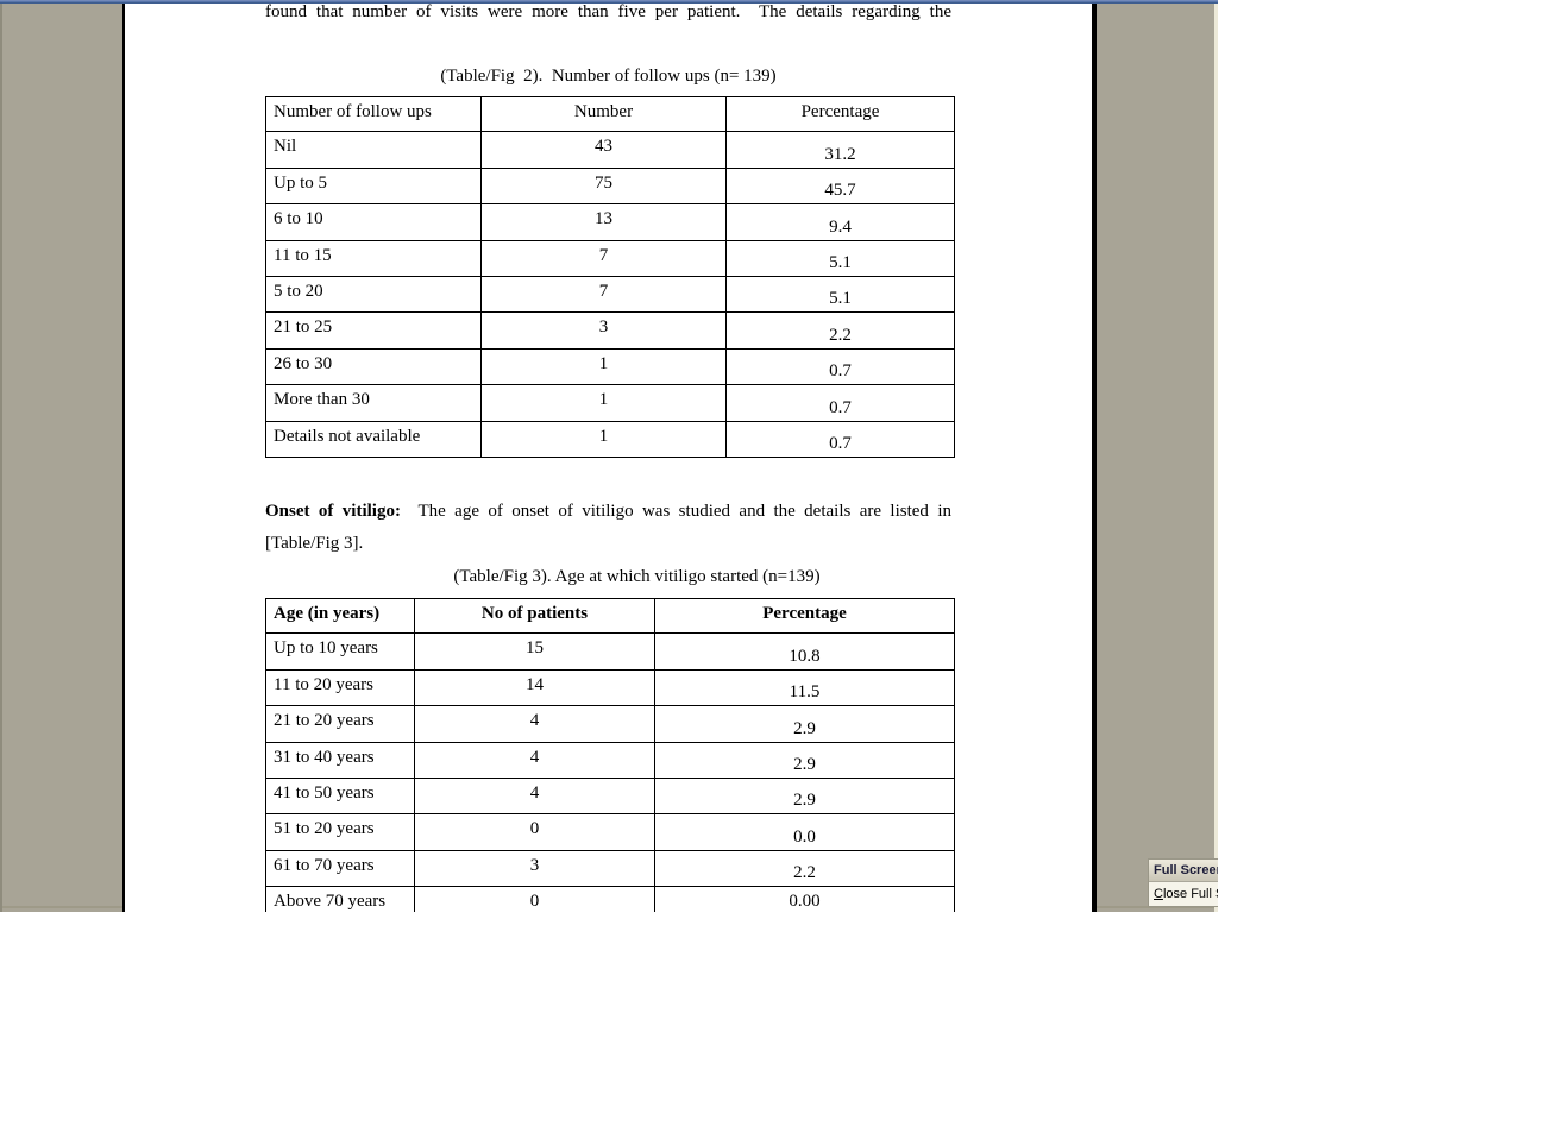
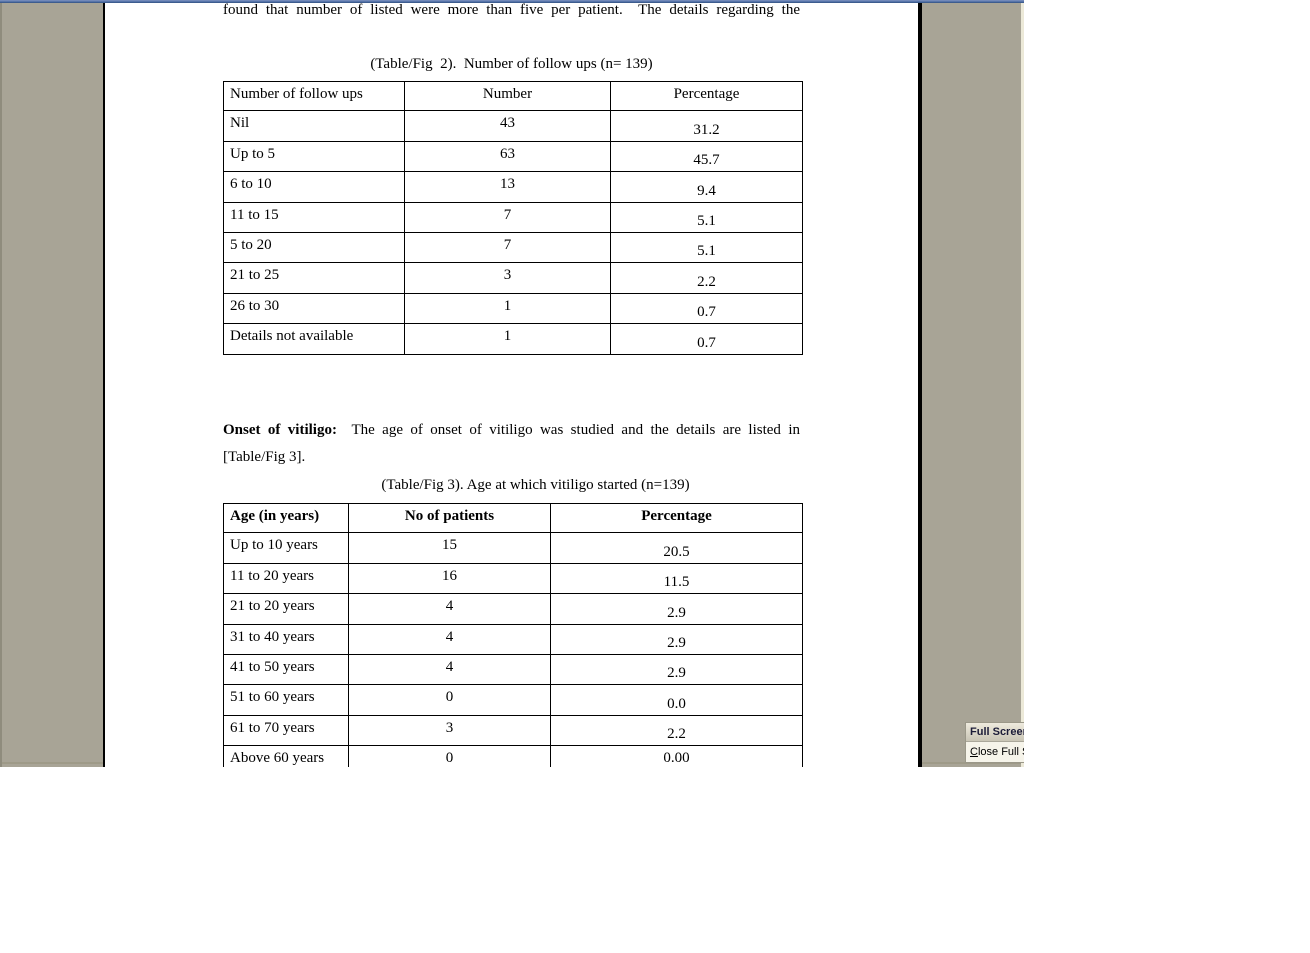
- found that number of visits were more than five per patient. The details regarding the
+ found that number of listed were more than five per patient. The details regarding the
  (Table/Fig 2). Number of follow ups (n= 139)
  Number of follow ups	Number	Percentage
  Nil	43	31.2
- Up to 5	75	45.7
+ Up to 5	63	45.7
  6 to 10	13	9.4
  11 to 15	7	5.1
  5 to 20	7	5.1
  21 to 25	3	2.2
  26 to 30	1	0.7
- More than 30	1	0.7
  Details not available	1	0.7
  Onset of vitiligo: The age of onset of vitiligo was studied and the details are listed in
  [Table/Fig 3].
  (Table/Fig 3). Age at which vitiligo started (n=139)
  Age (in years)	No of patients	Percentage
- Up to 10 years	15	10.8
+ Up to 10 years	15	20.5
- 11 to 20 years	14	11.5
+ 11 to 20 years	16	11.5
  21 to 20 years	4	2.9
  31 to 40 years	4	2.9
  41 to 50 years	4	2.9
- 51 to 20 years	0	0.0
+ 51 to 60 years	0	0.0
  61 to 70 years	3	2.2
- Above 70 years	0	0.00
+ Above 60 years	0	0.00
  Full Scree
